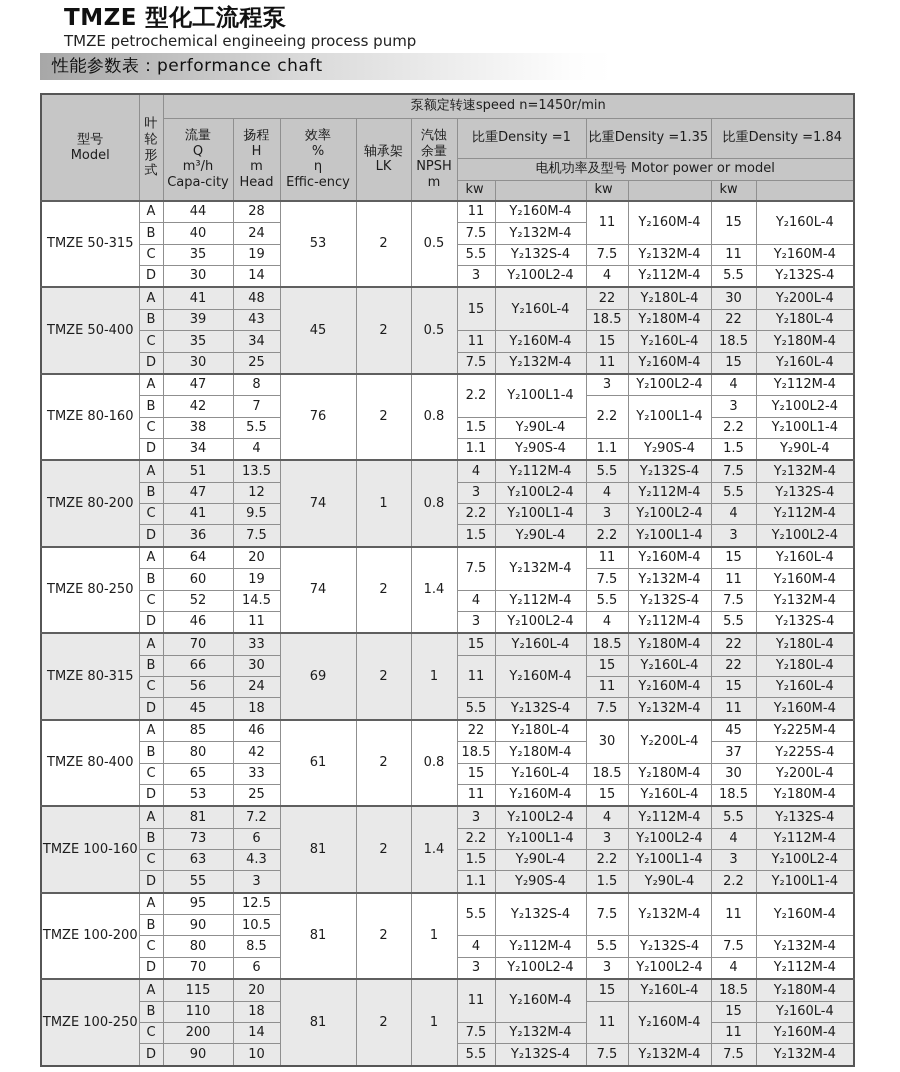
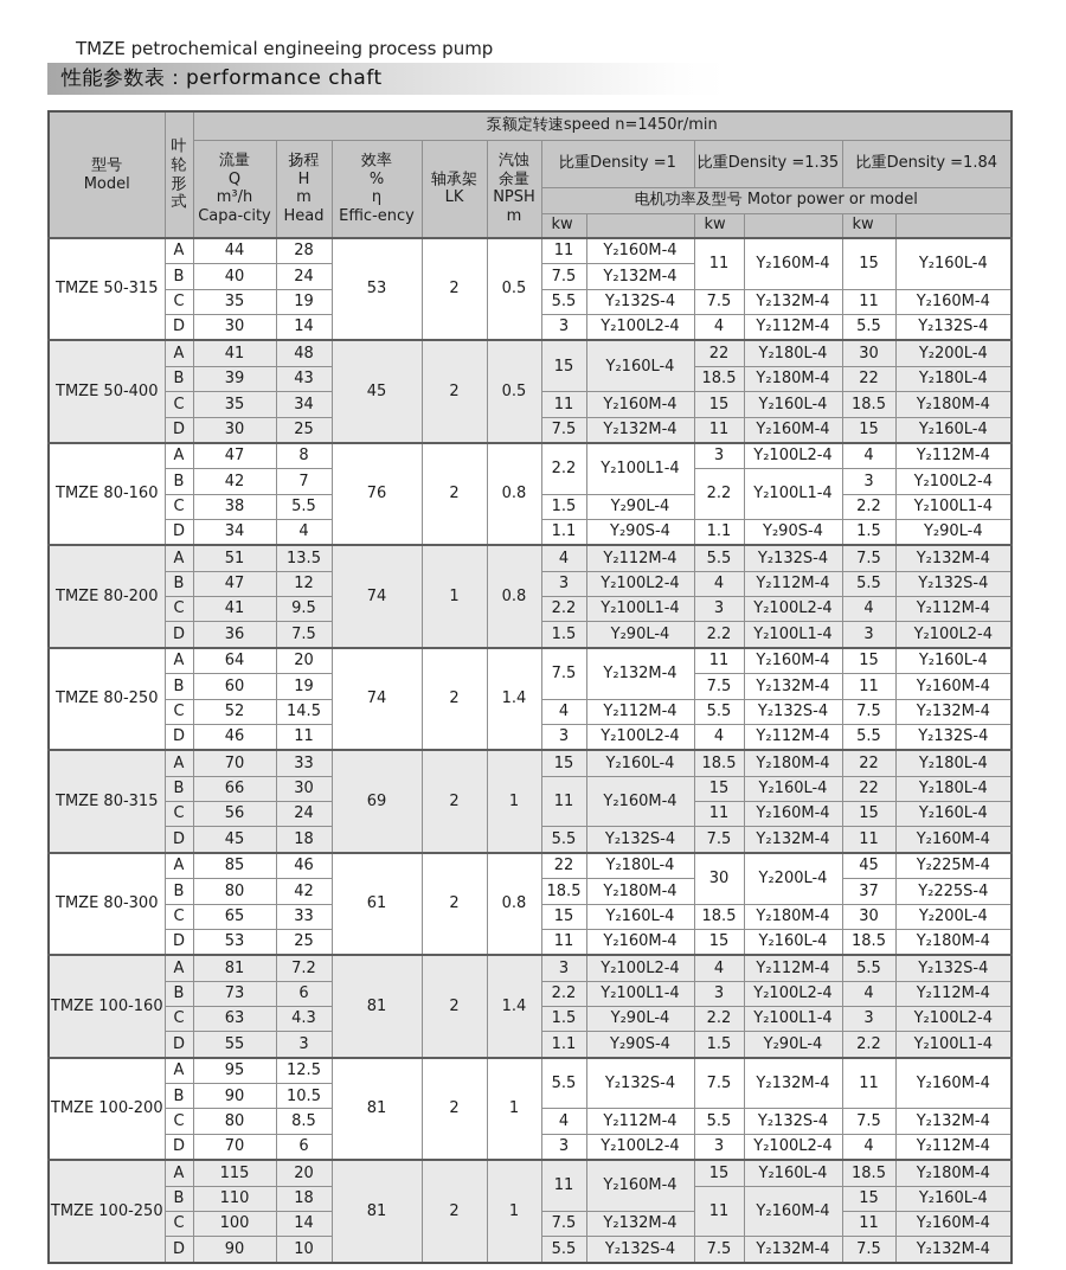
- TMZE 型化工流程泵
  TMZE petrochemical engineeing process pump
  性能参数表：performance chaft
  型号 Model	叶轮形式	泵额定转速speed n=1450r/min
  流量 Q m³/h Capa-city	扬程 H m Head	效率 % η Effic-ency	轴承架 LK	汽蚀 余量 NPSH m	比重Density =1	比重Density =1.35	比重Density =1.84
  电机功率及型号 Motor power or model
  kw		kw		kw
  TMZE 50-315	A	44	28	53	2	0.5	11	Y₂160M-4	11	Y₂160M-4	15	Y₂160L-4
  B	40	24	7.5	Y₂132M-4
  C	35	19	5.5	Y₂132S-4	7.5	Y₂132M-4	11	Y₂160M-4
  D	30	14	3	Y₂100L2-4	4	Y₂112M-4	5.5	Y₂132S-4
  TMZE 50-400	A	41	48	45	2	0.5	15	Y₂160L-4	22	Y₂180L-4	30	Y₂200L-4
  B	39	43	18.5	Y₂180M-4	22	Y₂180L-4
  C	35	34	11	Y₂160M-4	15	Y₂160L-4	18.5	Y₂180M-4
  D	30	25	7.5	Y₂132M-4	11	Y₂160M-4	15	Y₂160L-4
  TMZE 80-160	A	47	8	76	2	0.8	2.2	Y₂100L1-4	3	Y₂100L2-4	4	Y₂112M-4
  B	42	7	2.2	Y₂100L1-4	3	Y₂100L2-4
  C	38	5.5	1.5	Y₂90L-4	2.2	Y₂100L1-4
  D	34	4	1.1	Y₂90S-4	1.1	Y₂90S-4	1.5	Y₂90L-4
  TMZE 80-200	A	51	13.5	74	1	0.8	4	Y₂112M-4	5.5	Y₂132S-4	7.5	Y₂132M-4
  B	47	12	3	Y₂100L2-4	4	Y₂112M-4	5.5	Y₂132S-4
  C	41	9.5	2.2	Y₂100L1-4	3	Y₂100L2-4	4	Y₂112M-4
  D	36	7.5	1.5	Y₂90L-4	2.2	Y₂100L1-4	3	Y₂100L2-4
  TMZE 80-250	A	64	20	74	2	1.4	7.5	Y₂132M-4	11	Y₂160M-4	15	Y₂160L-4
  B	60	19	7.5	Y₂132M-4	11	Y₂160M-4
  C	52	14.5	4	Y₂112M-4	5.5	Y₂132S-4	7.5	Y₂132M-4
  D	46	11	3	Y₂100L2-4	4	Y₂112M-4	5.5	Y₂132S-4
  TMZE 80-315	A	70	33	69	2	1	15	Y₂160L-4	18.5	Y₂180M-4	22	Y₂180L-4
  B	66	30	11	Y₂160M-4	15	Y₂160L-4	22	Y₂180L-4
  C	56	24	11	Y₂160M-4	15	Y₂160L-4
  D	45	18	5.5	Y₂132S-4	7.5	Y₂132M-4	11	Y₂160M-4
- TMZE 80-400	A	85	46	61	2	0.8	22	Y₂180L-4	30	Y₂200L-4	45	Y₂225M-4
+ TMZE 80-300	A	85	46	61	2	0.8	22	Y₂180L-4	30	Y₂200L-4	45	Y₂225M-4
  B	80	42	18.5	Y₂180M-4	37	Y₂225S-4
  C	65	33	15	Y₂160L-4	18.5	Y₂180M-4	30	Y₂200L-4
  D	53	25	11	Y₂160M-4	15	Y₂160L-4	18.5	Y₂180M-4
  TMZE 100-160	A	81	7.2	81	2	1.4	3	Y₂100L2-4	4	Y₂112M-4	5.5	Y₂132S-4
  B	73	6	2.2	Y₂100L1-4	3	Y₂100L2-4	4	Y₂112M-4
  C	63	4.3	1.5	Y₂90L-4	2.2	Y₂100L1-4	3	Y₂100L2-4
  D	55	3	1.1	Y₂90S-4	1.5	Y₂90L-4	2.2	Y₂100L1-4
  TMZE 100-200	A	95	12.5	81	2	1	5.5	Y₂132S-4	7.5	Y₂132M-4	11	Y₂160M-4
  B	90	10.5
  C	80	8.5	4	Y₂112M-4	5.5	Y₂132S-4	7.5	Y₂132M-4
  D	70	6	3	Y₂100L2-4	3	Y₂100L2-4	4	Y₂112M-4
  TMZE 100-250	A	115	20	81	2	1	11	Y₂160M-4	15	Y₂160L-4	18.5	Y₂180M-4
  B	110	18	11	Y₂160M-4	15	Y₂160L-4
- C	200	14	7.5	Y₂132M-4	11	Y₂160M-4
+ C	100	14	7.5	Y₂132M-4	11	Y₂160M-4
  D	90	10	5.5	Y₂132S-4	7.5	Y₂132M-4	7.5	Y₂132M-4
